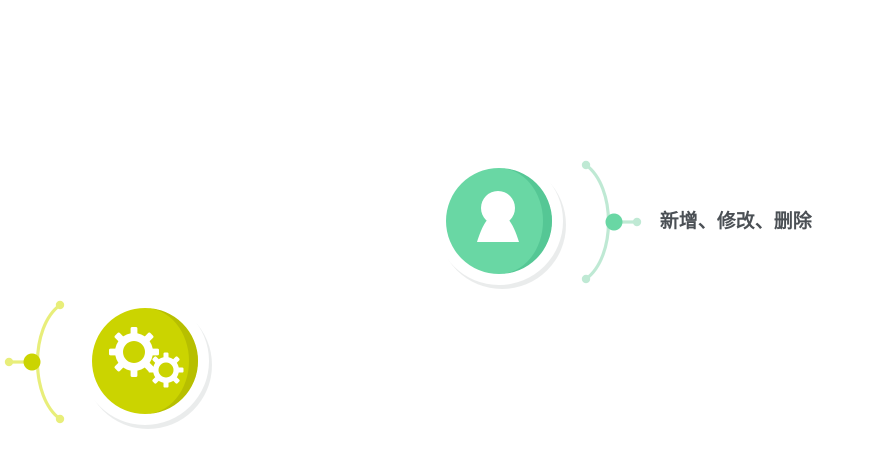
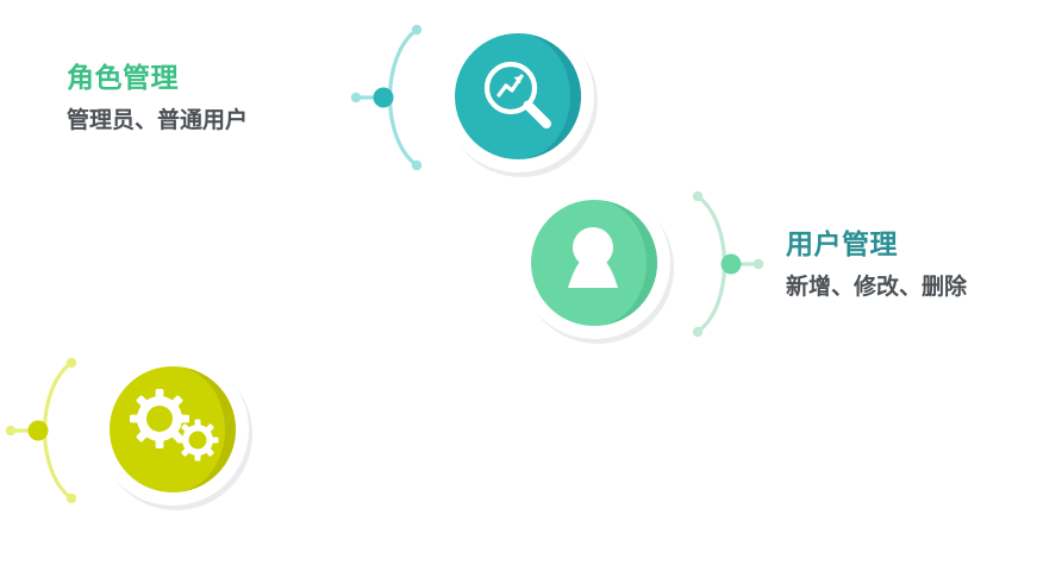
+ 角色管理
+ 管理员、普通用户
+ 用户管理
  新增、修改、删除
